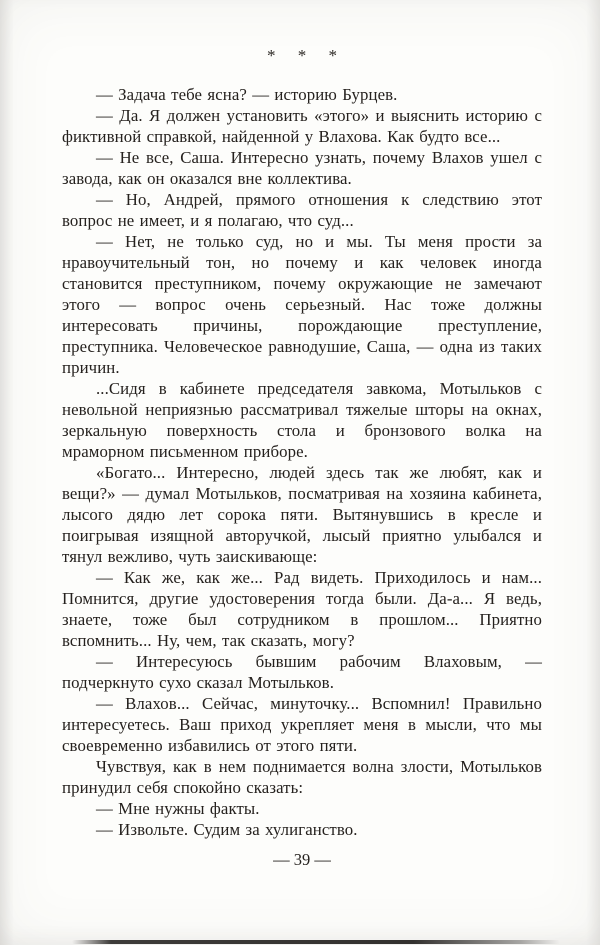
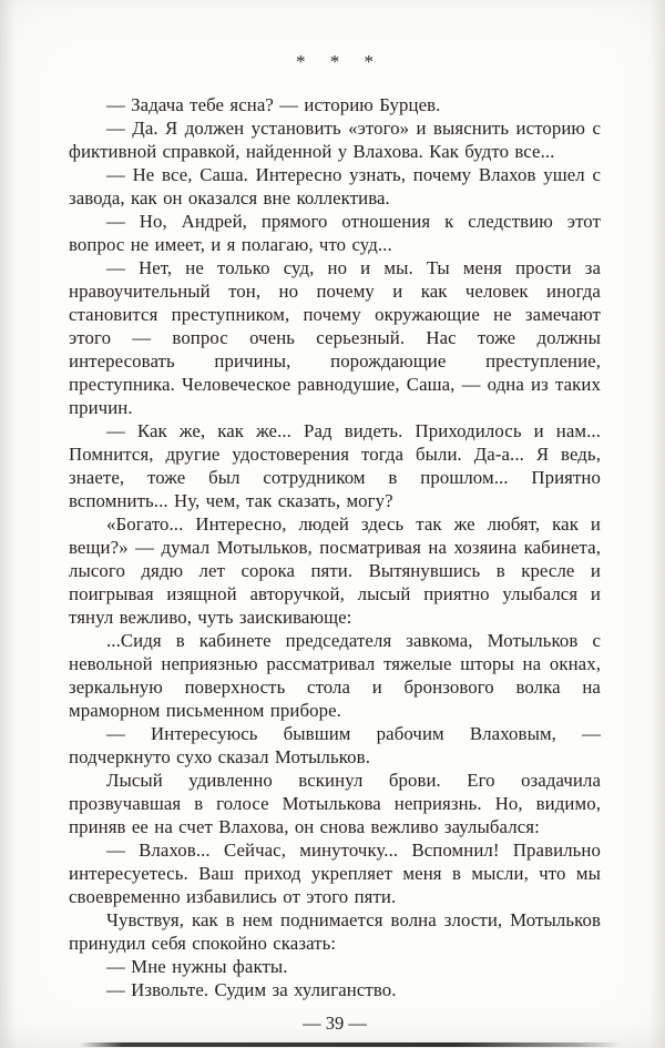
  * * *
  — Задача тебе ясна? — историю Бурцев.
  — Да. Я должен установить «этого» и выяснить историю с фиктивной справкой, найденной у Влахова. Как будто все...
  — Не все, Саша. Интересно узнать, почему Влахов ушел с завода, как он оказался вне коллектива.
  — Но, Андрей, прямого отношения к следствию этот вопрос не имеет, и я полагаю, что суд...
  — Нет, не только суд, но и мы. Ты меня прости за нравоучительный тон, но почему и как человек иногда становится преступником, почему окружающие не замечают этого — вопрос очень серьезный. Нас тоже должны интересовать причины, порождающие преступление, преступника. Человеческое равнодушие, Саша, — одна из таких причин.
- ...Сидя в кабинете председателя завкома, Мотыльков с невольной неприязнью рассматривал тяжелые шторы на окнах, зеркальную поверхность стола и бронзового волка на мраморном письменном приборе.
+ — Как же, как же... Рад видеть. Приходилось и нам... Помнится, другие удостоверения тогда были. Да-а... Я ведь, знаете, тоже был сотрудником в прошлом... Приятно вспомнить... Ну, чем, так сказать, могу?
  «Богато... Интересно, людей здесь так же любят, как и вещи?» — думал Мотыльков, посматривая на хозяина кабинета, лысого дядю лет сорока пяти. Вытянувшись в кресле и поигрывая изящной авторучкой, лысый приятно улыбался и тянул вежливо, чуть заискивающе:
- — Как же, как же... Рад видеть. Приходилось и нам... Помнится, другие удостоверения тогда были. Да-а... Я ведь, знаете, тоже был сотрудником в прошлом... Приятно вспомнить... Ну, чем, так сказать, могу?
+ ...Сидя в кабинете председателя завкома, Мотыльков с невольной неприязнью рассматривал тяжелые шторы на окнах, зеркальную поверхность стола и бронзового волка на мраморном письменном приборе.
  — Интересуюсь бывшим рабочим Влаховым, — подчеркнуто сухо сказал Мотыльков.
+ Лысый удивленно вскинул брови. Его озадачила прозвучавшая в голосе Мотылькова неприязнь. Но, видимо, приняв ее на счет Влахова, он снова вежливо заулыбался:
  — Влахов... Сейчас, минуточку... Вспомнил! Правильно интересуетесь. Ваш приход укрепляет меня в мысли, что мы своевременно избавились от этого пяти.
  Чувствуя, как в нем поднимается волна злости, Мотыльков принудил себя спокойно сказать:
  — Мне нужны факты.
  — Извольте. Судим за хулиганство.
  — 39 —
